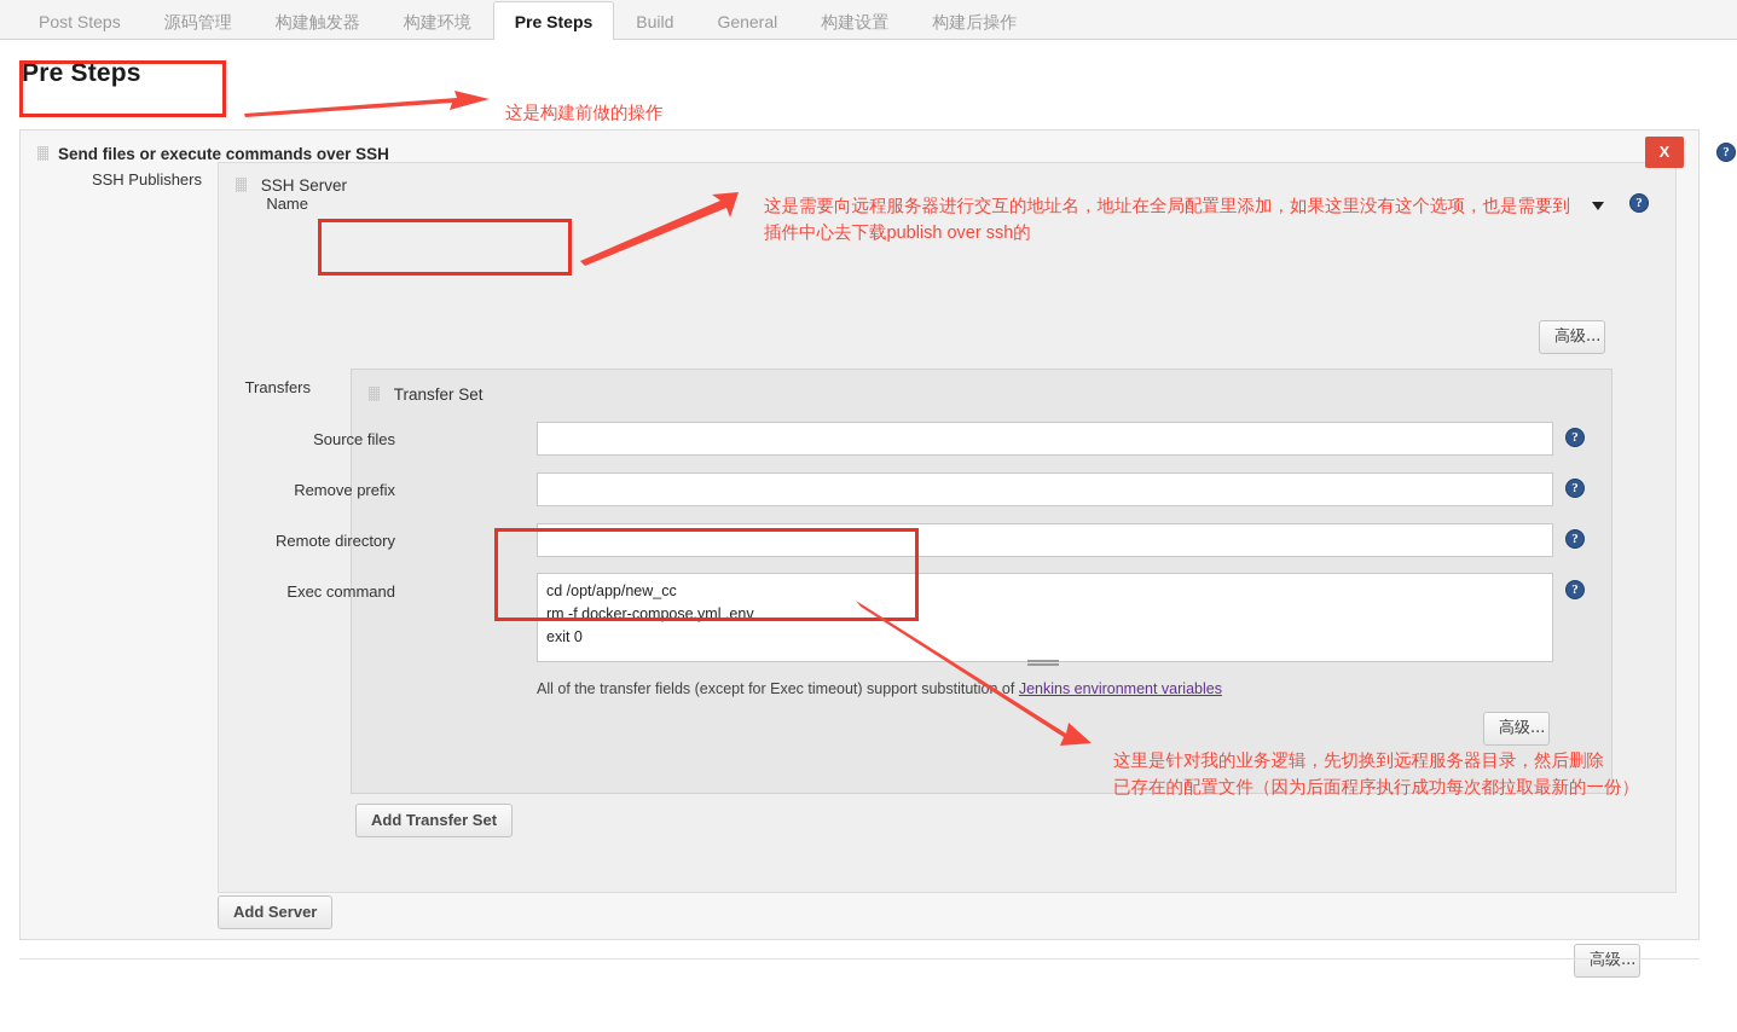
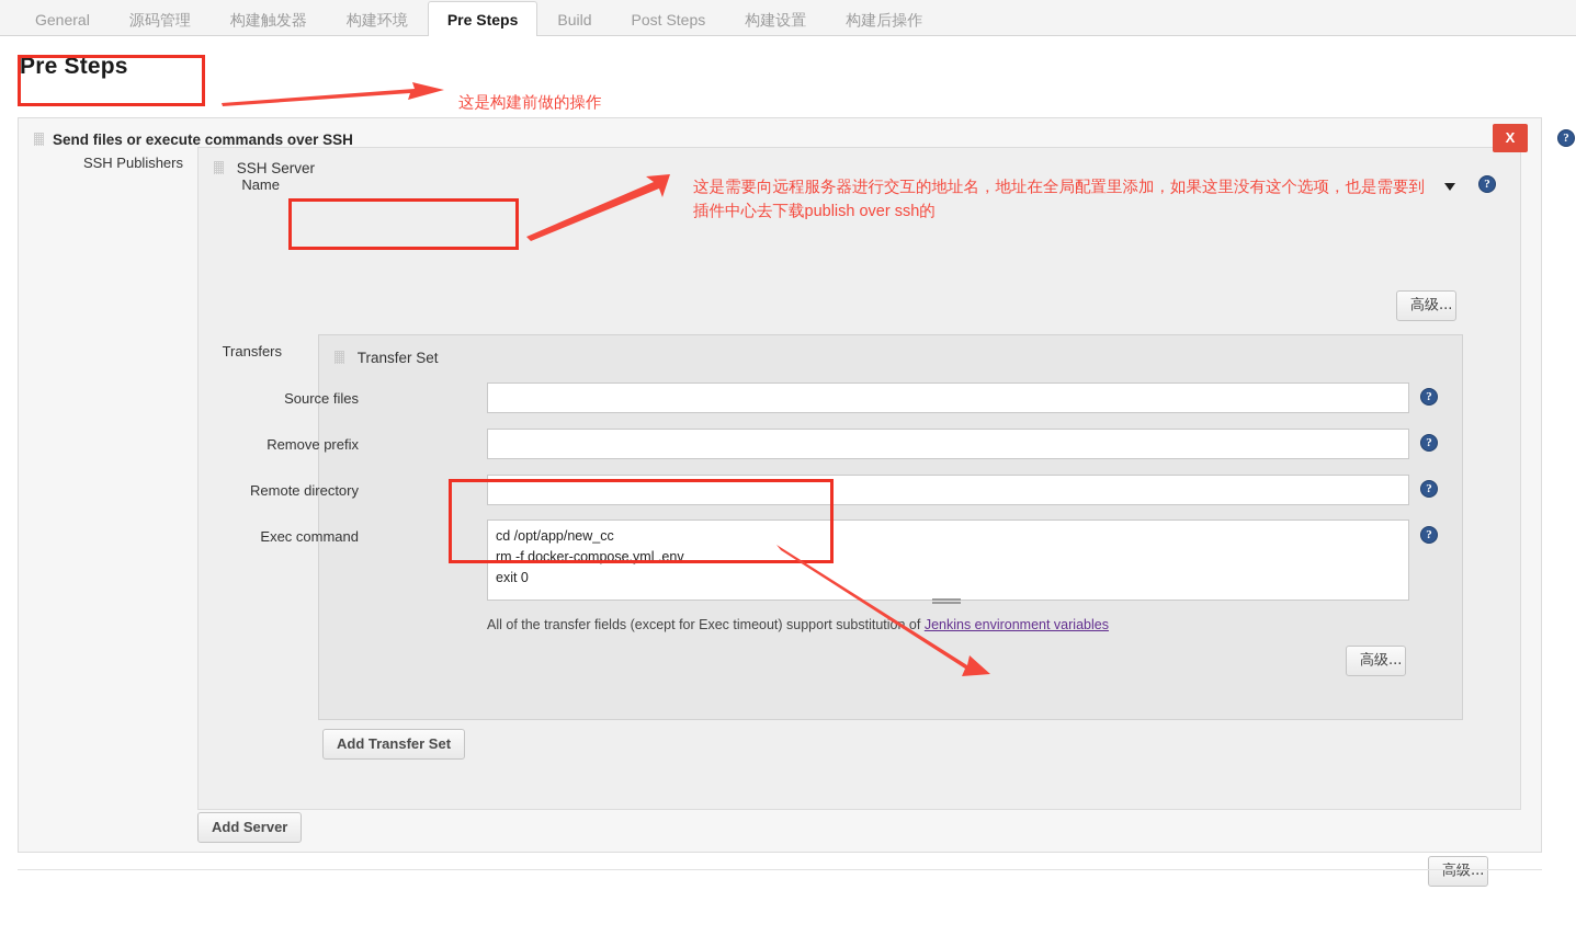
- Post Steps
+ General
  源码管理
  构建触发器
  构建环境
  Pre Steps
  Build
- General
+ Post Steps
  构建设置
  构建后操作
  Pre Steps
  Send files or execute commands over SSH
  X
  ?
  SSH Publishers
  SSH Server
  Name
  ?
  高级...
  Transfers
  Transfer Set
  Source files
  ?
  Remove prefix
  ?
  Remote directory
  ?
  Exec command
  cd /opt/app/new_cc
  rm -f docker-compose.yml .env
  exit 0
  ?
  All of the transfer fields (except for Exec timeout) support substitutio of Jenkins environment variables
  高级...
  Add Transfer Set
  Add Server
  高级...
  这是构建前做的操作
  这是需要向远程服务器进行交互的地址名，地址在全局配置里添加，如果这里没有这个选项，也是需要到
  插件中心去下载publish over ssh的
- 这里是针对我的业务逻辑，先切换到远程服务器目录，然后删除
- 已存在的配置文件（因为后面程序执行成功每次都拉取最新的一份）
